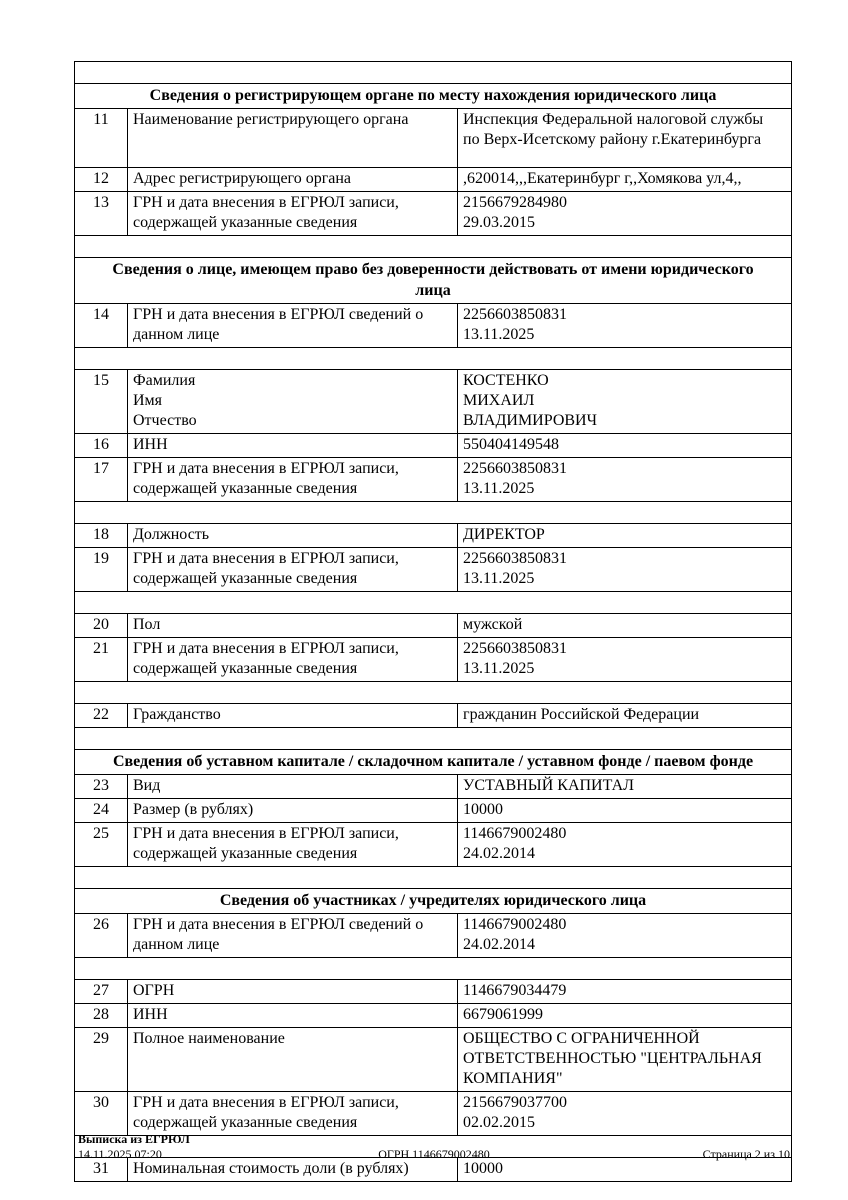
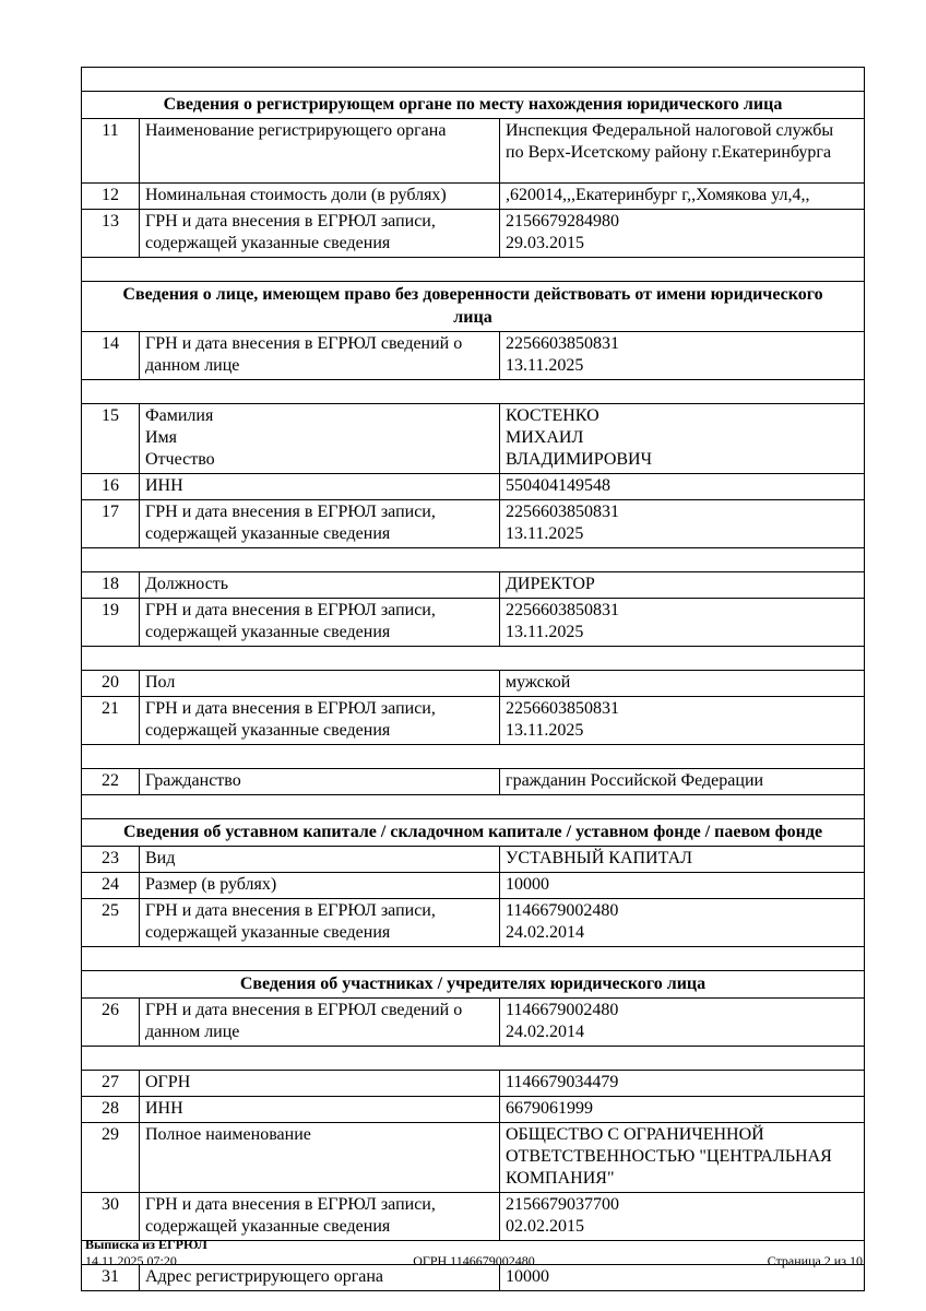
  Сведения о регистрирующем органе по месту нахождения юридического лица
  11	Наименование регистрирующего органа	Инспекция Федеральной налоговой службы по Верх-Исетскому району г.Екатеринбурга
- 12	Адрес регистрирующего органа	,620014,,,Екатеринбург г,,Хомякова ул,4,,
+ 12	Номинальная стоимость доли (в рублях)	,620014,,,Екатеринбург г,,Хомякова ул,4,,
  13	ГРН и дата внесения в ЕГРЮЛ записи, содержащей указанные сведения	2156679284980 29.03.2015
  Сведения о лице, имеющем право без доверенности действовать от имени юридического лица
  14	ГРН и дата внесения в ЕГРЮЛ сведений о данном лице	2256603850831 13.11.2025
  15	Фамилия Имя Отчество	КОСТЕНКО МИХАИЛ ВЛАДИМИРОВИЧ
  16	ИНН	550404149548
  17	ГРН и дата внесения в ЕГРЮЛ записи, содержащей указанные сведения	2256603850831 13.11.2025
  18	Должность	ДИРЕКТОР
  19	ГРН и дата внесения в ЕГРЮЛ записи, содержащей указанные сведения	2256603850831 13.11.2025
  20	Пол	мужской
  21	ГРН и дата внесения в ЕГРЮЛ записи, содержащей указанные сведения	2256603850831 13.11.2025
  22	Гражданство	гражданин Российской Федерации
  Сведения об уставном капитале / складочном капитале / уставном фонде / паевом фонде
  23	Вид	УСТАВНЫЙ КАПИТАЛ
  24	Размер (в рублях)	10000
  25	ГРН и дата внесения в ЕГРЮЛ записи, содержащей указанные сведения	1146679002480 24.02.2014
  Сведения об участниках / учредителях юридического лица
  26	ГРН и дата внесения в ЕГРЮЛ сведений о данном лице	1146679002480 24.02.2014
  27	ОГРН	1146679034479
  28	ИНН	6679061999
  29	Полное наименование	ОБЩЕСТВО С ОГРАНИЧЕННОЙ ОТВЕТСТВЕННОСТЬЮ "ЦЕНТРАЛЬНАЯ КОМПАНИЯ"
  30	ГРН и дата внесения в ЕГРЮЛ записи, содержащей указанные сведения	2156679037700 02.02.2015
- 31	Номинальная стоимость доли (в рублях)	10000
+ 31	Адрес регистрирующего органа	10000
  Выписка из ЕГРЮЛ
  14.11.2025 07:20
  ОГРН 1146679002480
  Страница 2 из 10
